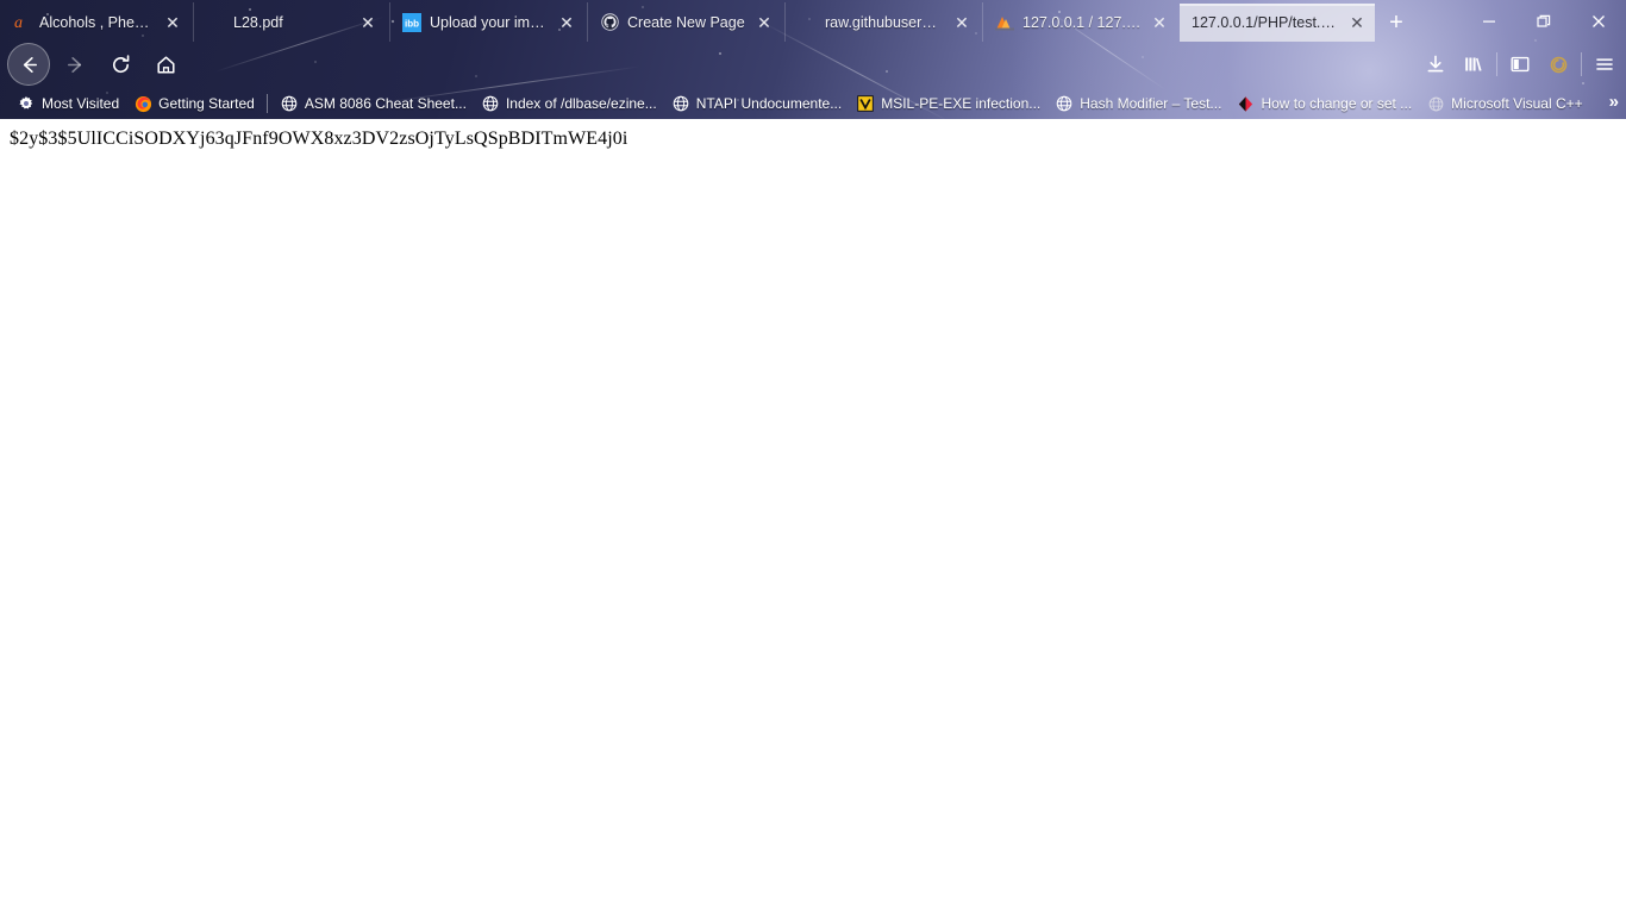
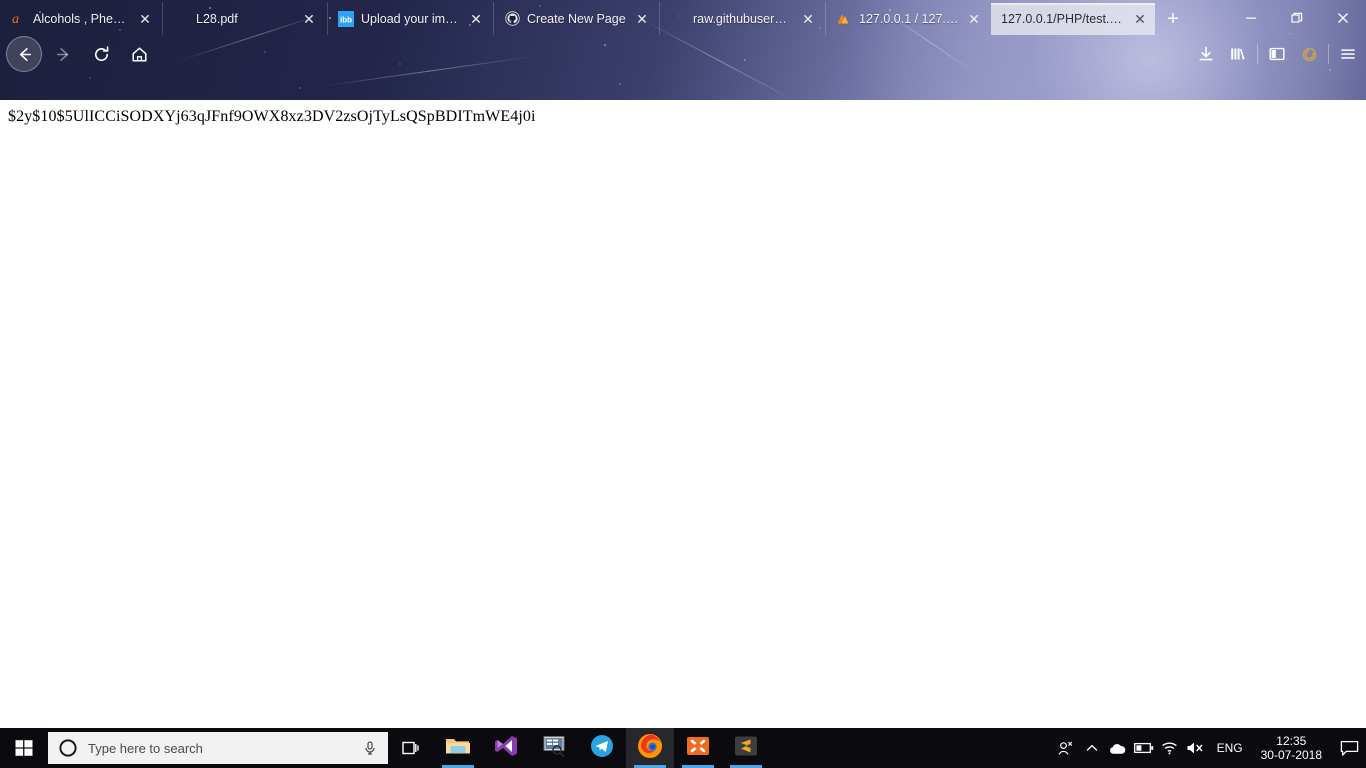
  a
  Alcohols , Phenol
  ✕
  L28.pdf
  ✕
  ibb
  Upload your imag
  ✕
  Create New Page
  ✕
  raw.githubusercon
  ✕
  127.0.0.1 / 127.0.
  ✕
  127.0.0.1/PHP/test.ph
  ✕
  +
- Most Visited
- Getting Started
- ASM 8086 Cheat Sheet...
- Index of /dlbase/ezine...
- NTAPI Undocumente...
- MSIL-PE-EXE infection...
- Hash Modifier – Test...
- How to change or set ...
- Microsoft Visual C++
- »
- $2y$3$5UlICCiSODXYj63qJFnf9OWX8xz3DV2zsOjTyLsQSpBDITmWE4j0i
+ $2y$10$5UlICCiSODXYj63qJFnf9OWX8xz3DV2zsOjTyLsQSpBDITmWE4j0i
+ Type here to search
+ ENG
+ 12:35
+ 30-07-2018
